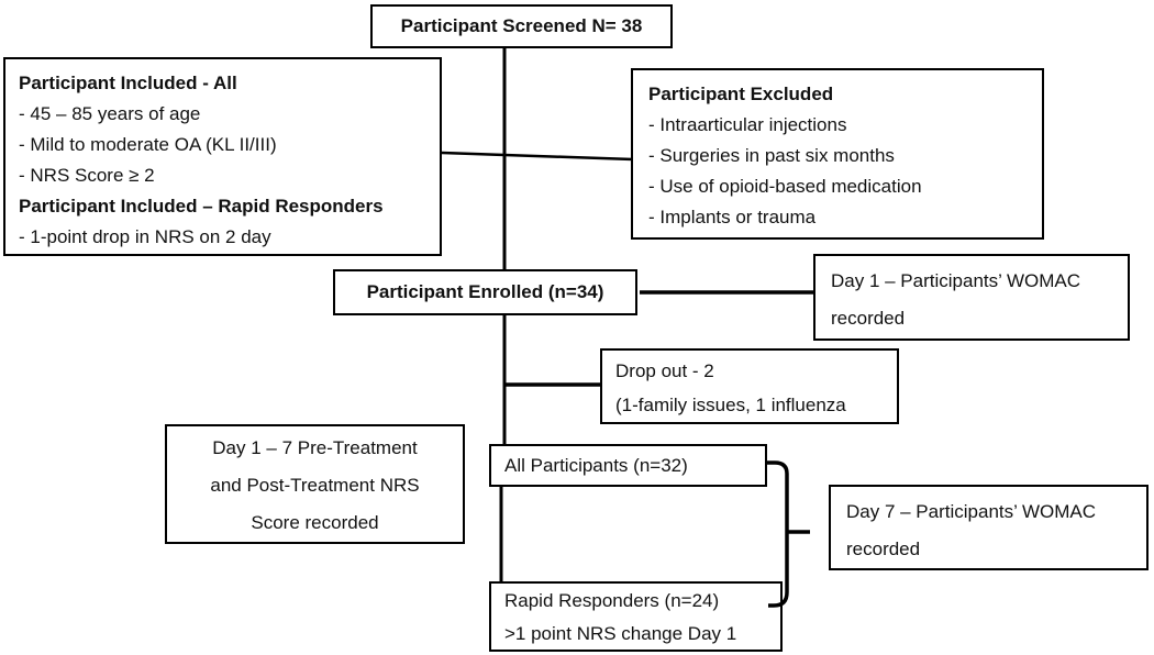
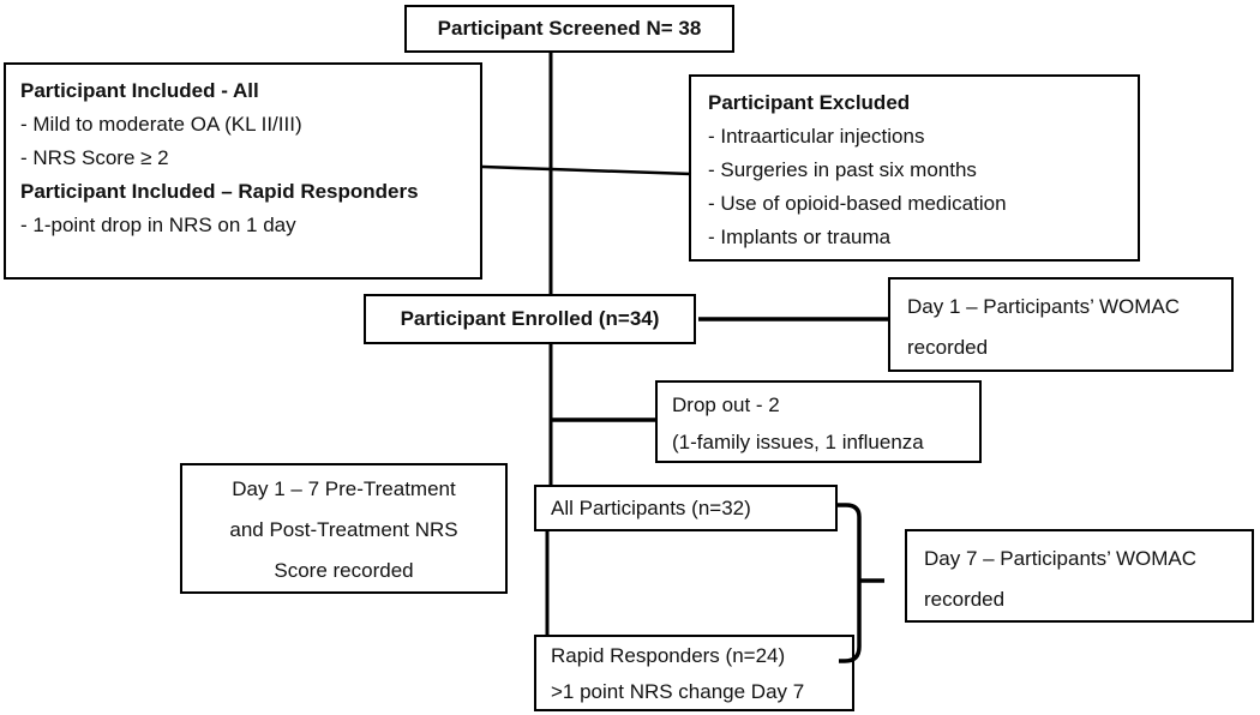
  Participant Screened N= 38
  Participant Included - All
- - 45 – 85 years of age
  - Mild to moderate OA (KL II/III)
  - NRS Score ≥ 2
  Participant Included – Rapid Responders
- - 1-point drop in NRS on 2 day
+ - 1-point drop in NRS on 1 day
  Participant Excluded
  - Intraarticular injections
  - Surgeries in past six months
  - Use of opioid-based medication
  - Implants or trauma
  Participant Enrolled (n=34)
  Day 1 – Participants’ WOMAC
  recorded
  Drop out - 2
  (1-family issues, 1 influenza
  Day 1 – 7 Pre-Treatment
  and Post-Treatment NRS
  Score recorded
  All Participants (n=32)
  Day 7 – Participants’ WOMAC
  recorded
  Rapid Responders (n=24)
- >1 point NRS change Day 1
+ >1 point NRS change Day 7
